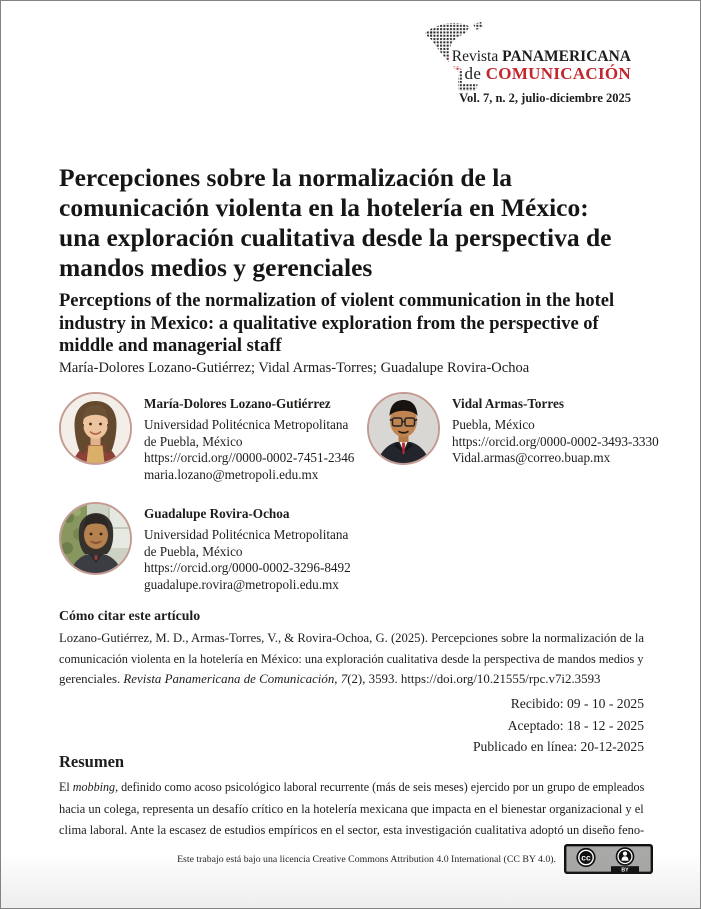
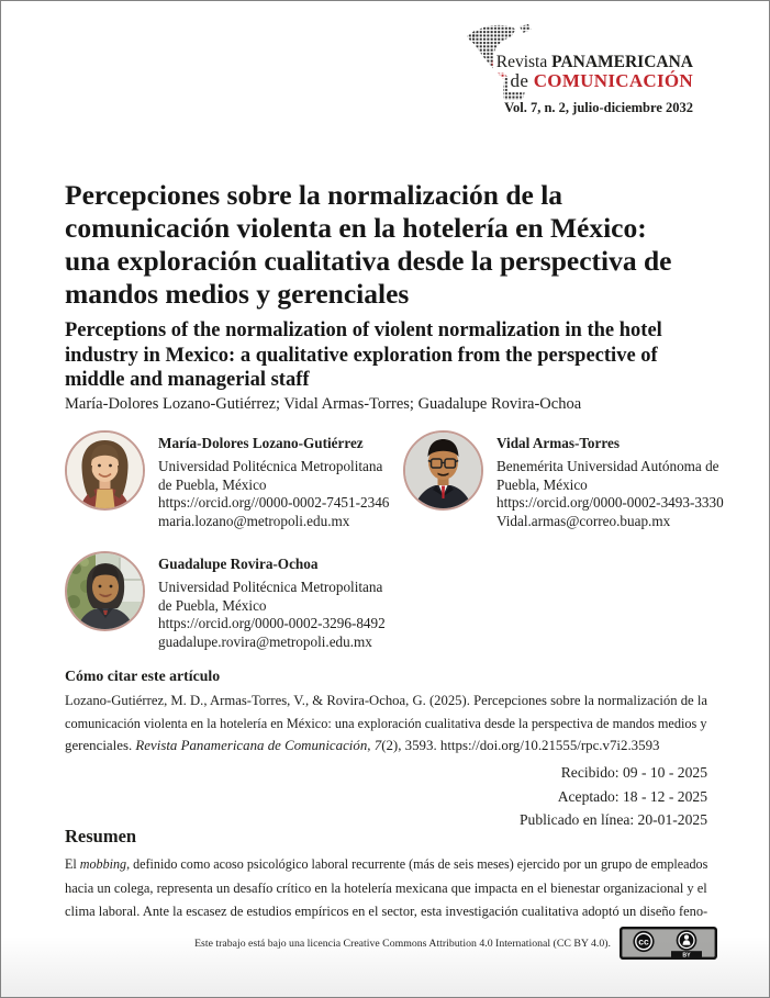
  Revista PANAMERICANA
  de COMUNICACIÓN
- Vol. 7, n. 2, julio-diciembre 2025
+ Vol. 7, n. 2, julio-diciembre 2032
  Percepciones sobre la normalización de la
  comunicación violenta en la hotelería en México:
  una exploración cualitativa desde la perspectiva de
  mandos medios y gerenciales
- Perceptions of the normalization of violent communication in the hotel
+ Perceptions of the normalization of violent normalization in the hotel
  industry in Mexico: a qualitative exploration from the perspective of
  middle and managerial staff
  María-Dolores Lozano-Gutiérrez; Vidal Armas-Torres; Guadalupe Rovira-Ochoa
  María-Dolores Lozano-Gutiérrez
  Universidad Politécnica Metropolitana
  de Puebla, México
  https://orcid.org//0000-0002-7451-2346
  maria.lozano@metropoli.edu.mx
  Vidal Armas-Torres
+ Benemérita Universidad Autónoma de
  Puebla, México
  https://orcid.org/0000-0002-3493-3330
  Vidal.armas@correo.buap.mx
  Guadalupe Rovira-Ochoa
  Universidad Politécnica Metropolitana
  de Puebla, México
  https://orcid.org/0000-0002-3296-8492
  guadalupe.rovira@metropoli.edu.mx
  Cómo citar este artículo
  Lozano-Gutiérrez, M. D., Armas-Torres, V., & Rovira-Ochoa, G. (2025). Percepciones sobre la normalización de la
  comunicación violenta en la hotelería en México: una exploración cualitativa desde la perspectiva de mandos medios y
  gerenciales. Revista Panamericana de Comunicación, 7(2), 3593. https://doi.org/10.21555/rpc.v7i2.3593
  Recibido: 09 - 10 - 2025
  Aceptado: 18 - 12 - 2025
- Publicado en línea: 20-12-2025
+ Publicado en línea: 20-01-2025
  Resumen
  El mobbing, definido como acoso psicológico laboral recurrente (más de seis meses) ejercido por un grupo de empleados
  hacia un colega, representa un desafío crítico en la hotelería mexicana que impacta en el bienestar organizacional y el
  clima laboral. Ante la escasez de estudios empíricos en el sector, esta investigación cualitativa adoptó un diseño feno-
